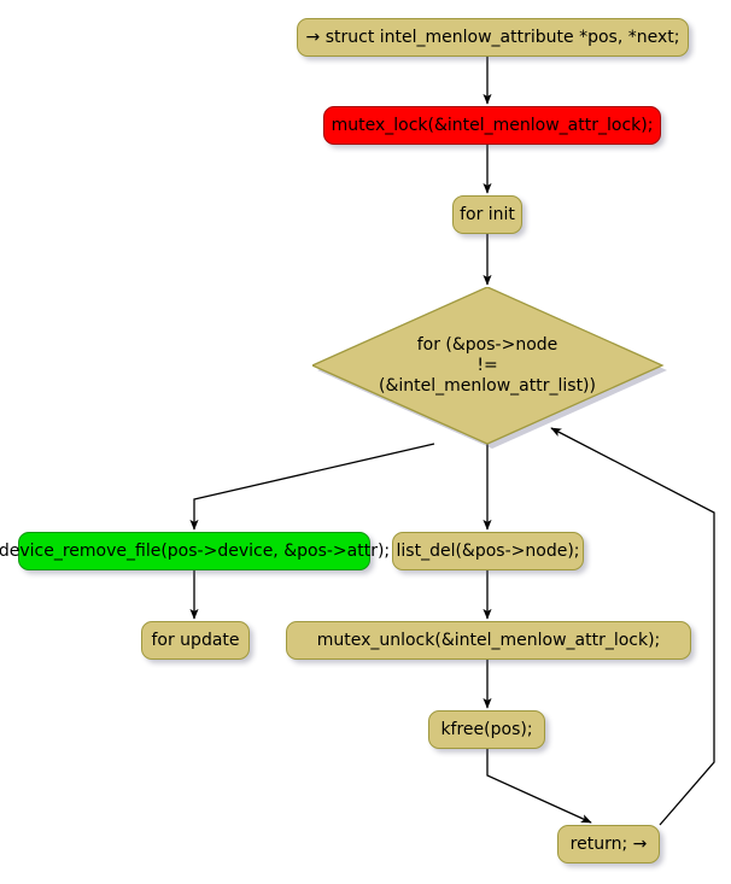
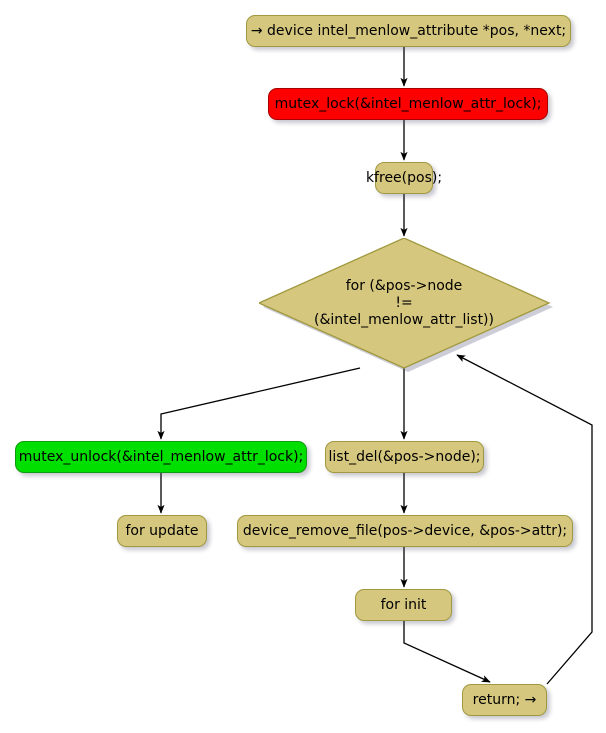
- → struct intel_menlow_attribute *pos, *next;
+ → device intel_menlow_attribute *pos, *next;
  mutex_lock(&intel_menlow_attr_lock);
- for init
+ kfree(pos);
  for (&pos->node
  !=
  (&intel_menlow_attr_list))
- device_remove_file(pos->device, &pos->attr);
+ mutex_unlock(&intel_menlow_attr_lock);
  list_del(&pos->node);
  for update
- mutex_unlock(&intel_menlow_attr_lock);
+ device_remove_file(pos->device, &pos->attr);
- kfree(pos);
+ for init
  return; →
